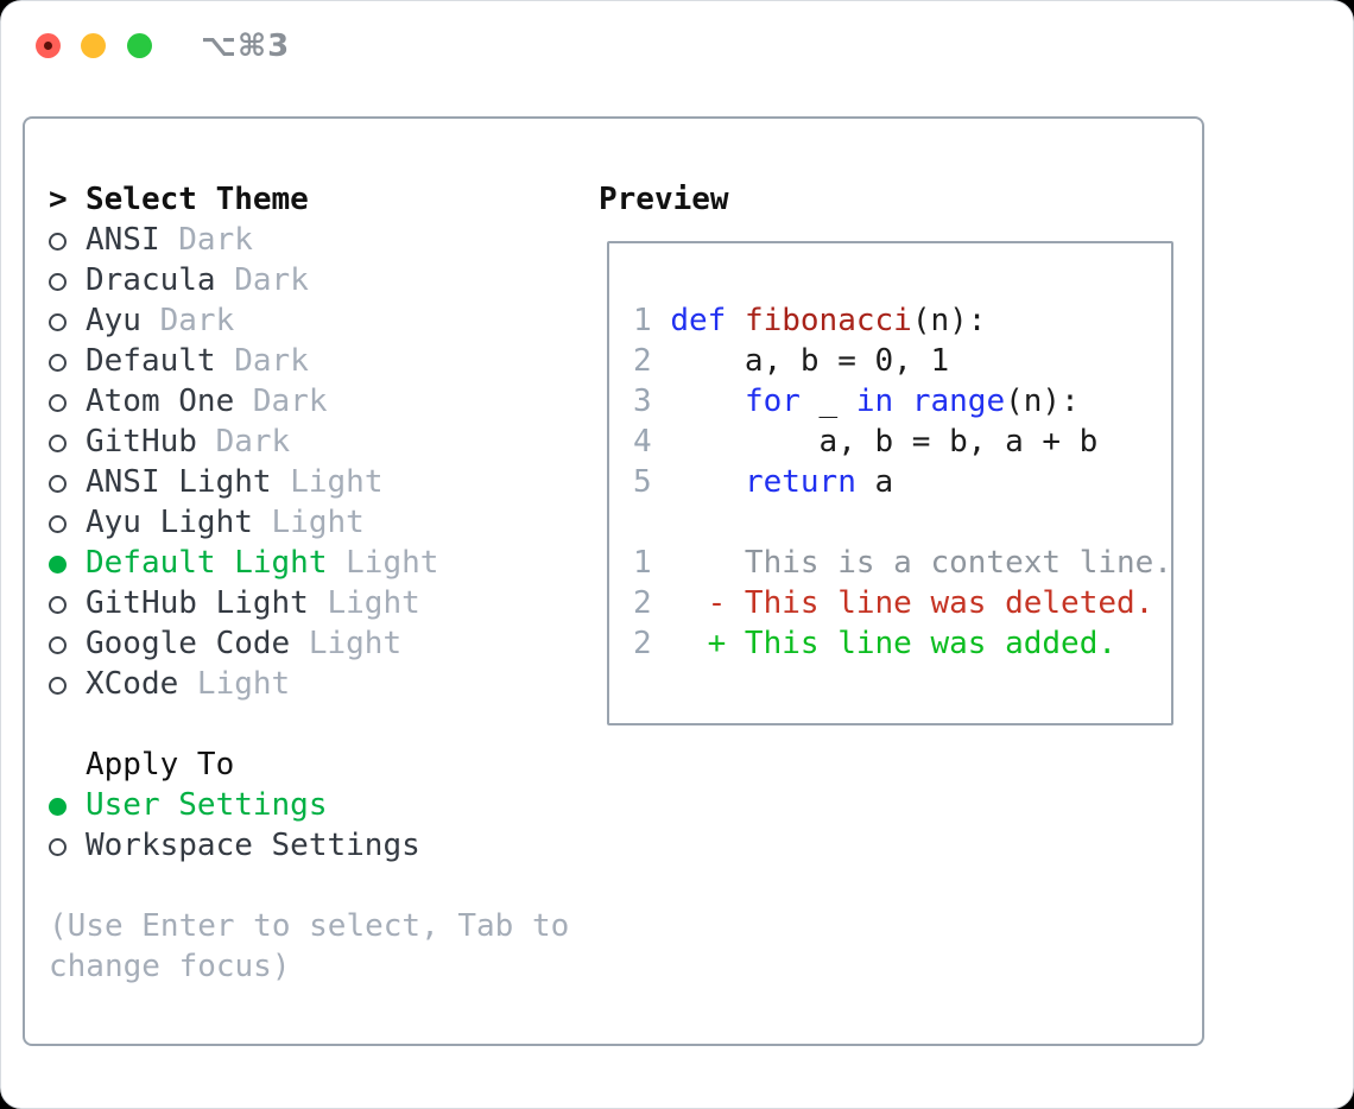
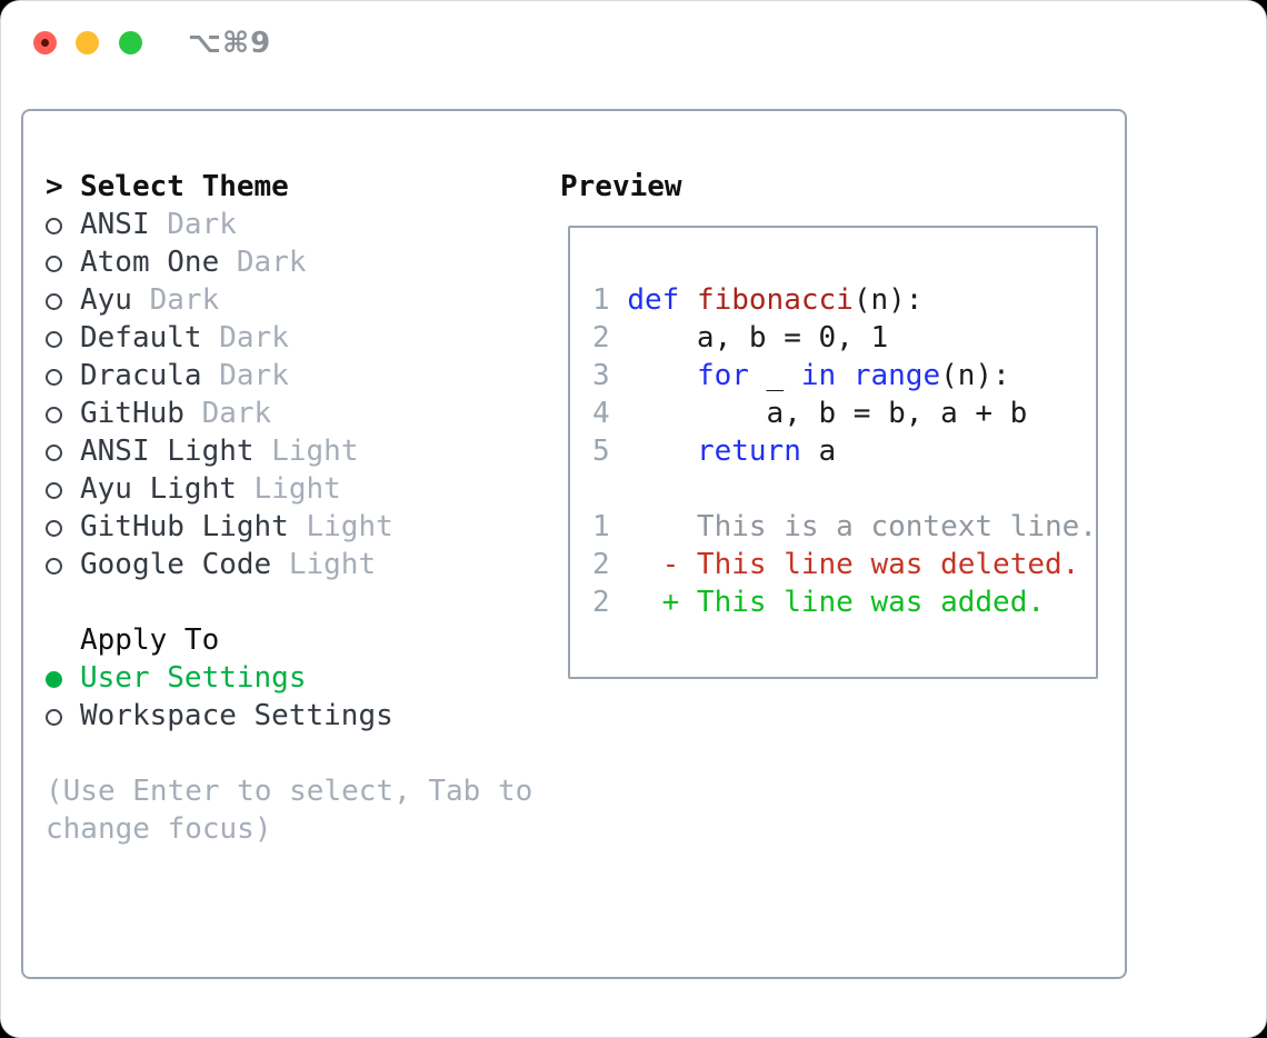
- ⌥⌘3
+ ⌥⌘9
  > Select Theme
  ANSI Dark
- Dracula Dark
+ Atom One Dark
  Ayu Dark
  Default Dark
- Atom One Dark
+ Dracula Dark
  GitHub Dark
  ANSI Light Light
  Ayu Light Light
- Default Light Light
  GitHub Light Light
  Google Code Light
- XCode Light
  Apply To
  User Settings
  Workspace Settings
  (Use Enter to select, Tab to
  change focus)
  Preview
  1 def fibonacci(n):
  2 a, b = 0, 1
  3 for _ in range(n):
  4 a, b = b, a + b
  5 return a
  1 This is a context line.
  2 - This line was deleted.
  2 + This line was added.
